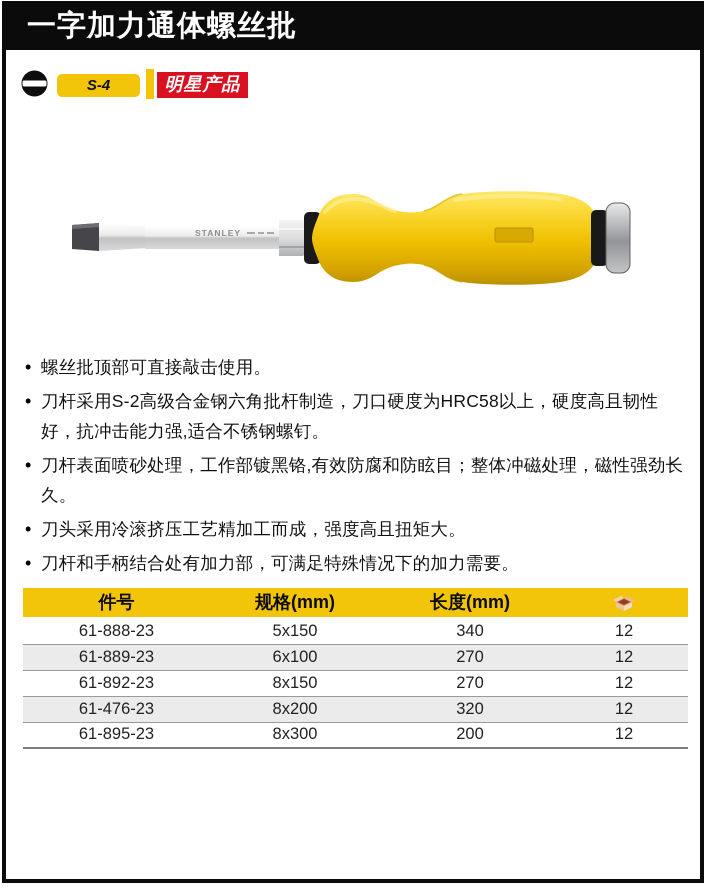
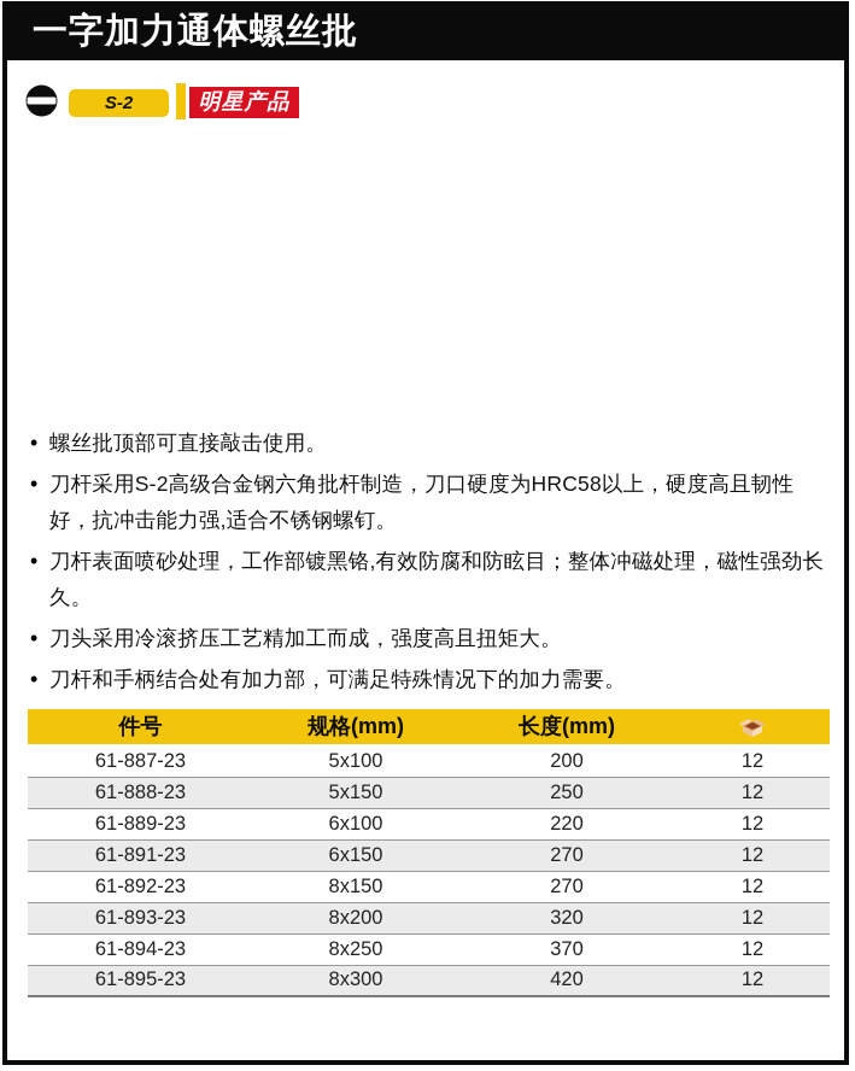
  一字加力通体螺丝批
- S-4
+ S-2
  明星产品
- STANLEY
  螺丝批顶部可直接敲击使用。
  刀杆采用S-2高级合金钢六角批杆制造，刀口硬度为HRC58以上，硬度高且韧性好，抗冲击能力强,适合不锈钢螺钉。
  刀杆表面喷砂处理，工作部镀黑铬,有效防腐和防眩目；整体冲磁处理，磁性强劲长久。
  刀头采用冷滚挤压工艺精加工而成，强度高且扭矩大。
  刀杆和手柄结合处有加力部，可满足特殊情况下的加力需要。
  件号	规格(mm)	长度(mm)
+ 61-887-23	5x100	200	12
- 61-888-23	5x150	340	12
+ 61-888-23	5x150	250	12
- 61-889-23	6x100	270	12
+ 61-889-23	6x100	220	12
+ 61-891-23	6x150	270	12
  61-892-23	8x150	270	12
- 61-476-23	8x200	320	12
+ 61-893-23	8x200	320	12
+ 61-894-23	8x250	370	12
- 61-895-23	8x300	200	12
+ 61-895-23	8x300	420	12
